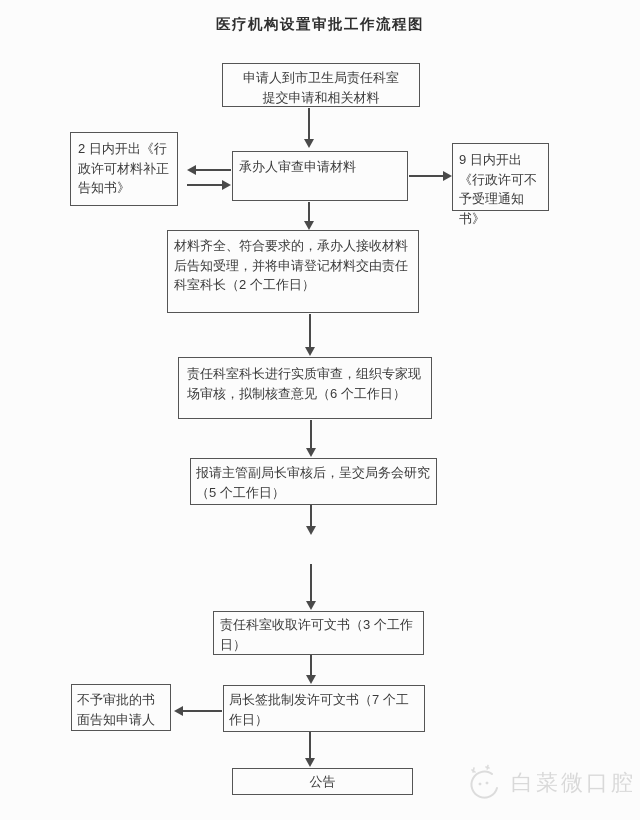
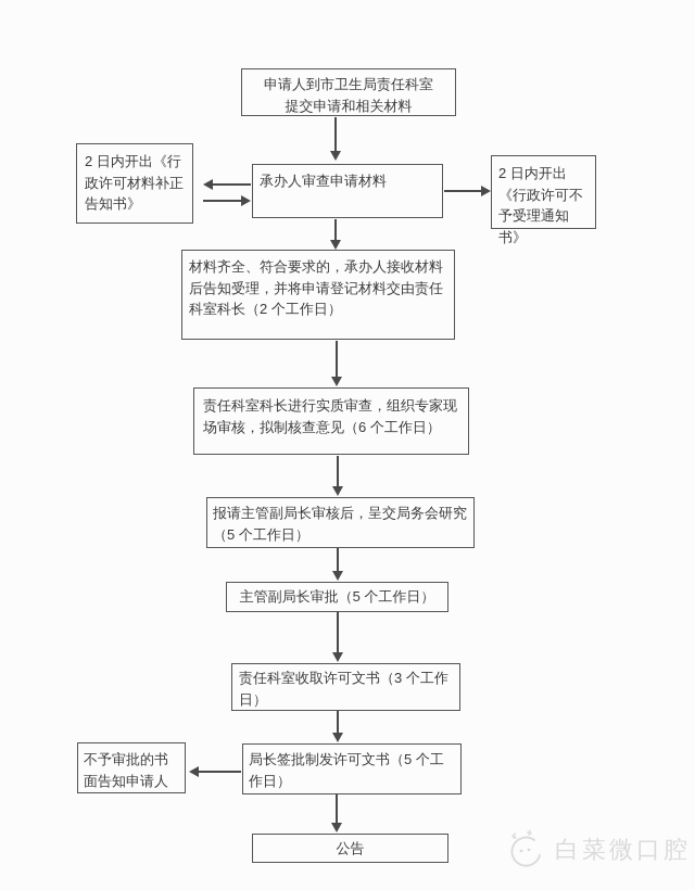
- 医疗机构设置审批工作流程图
  申请人到市卫生局责任科室
  提交申请和相关材料
  2 日内开出《行政许可材料补正告知书》
  承办人审查申请材料
- 9 日内开出《行政许可不予受理通知书》
+ 2 日内开出《行政许可不予受理通知书》
  材料齐全、符合要求的，承办人接收材料后告知受理，并将申请登记材料交由责任科室科长（2 个工作日）
  责任科室科长进行实质审查，组织专家现场审核，拟制核查意见（6 个工作日）
  报请主管副局长审核后，呈交局务会研究（5 个工作日）
+ 主管副局长审批（5 个工作日）
  责任科室收取许可文书（3 个工作日）
- 局长签批制发许可文书（7 个工作日）
+ 局长签批制发许可文书（5 个工作日）
  不予审批的书面告知申请人
  公告
  白菜微口腔
